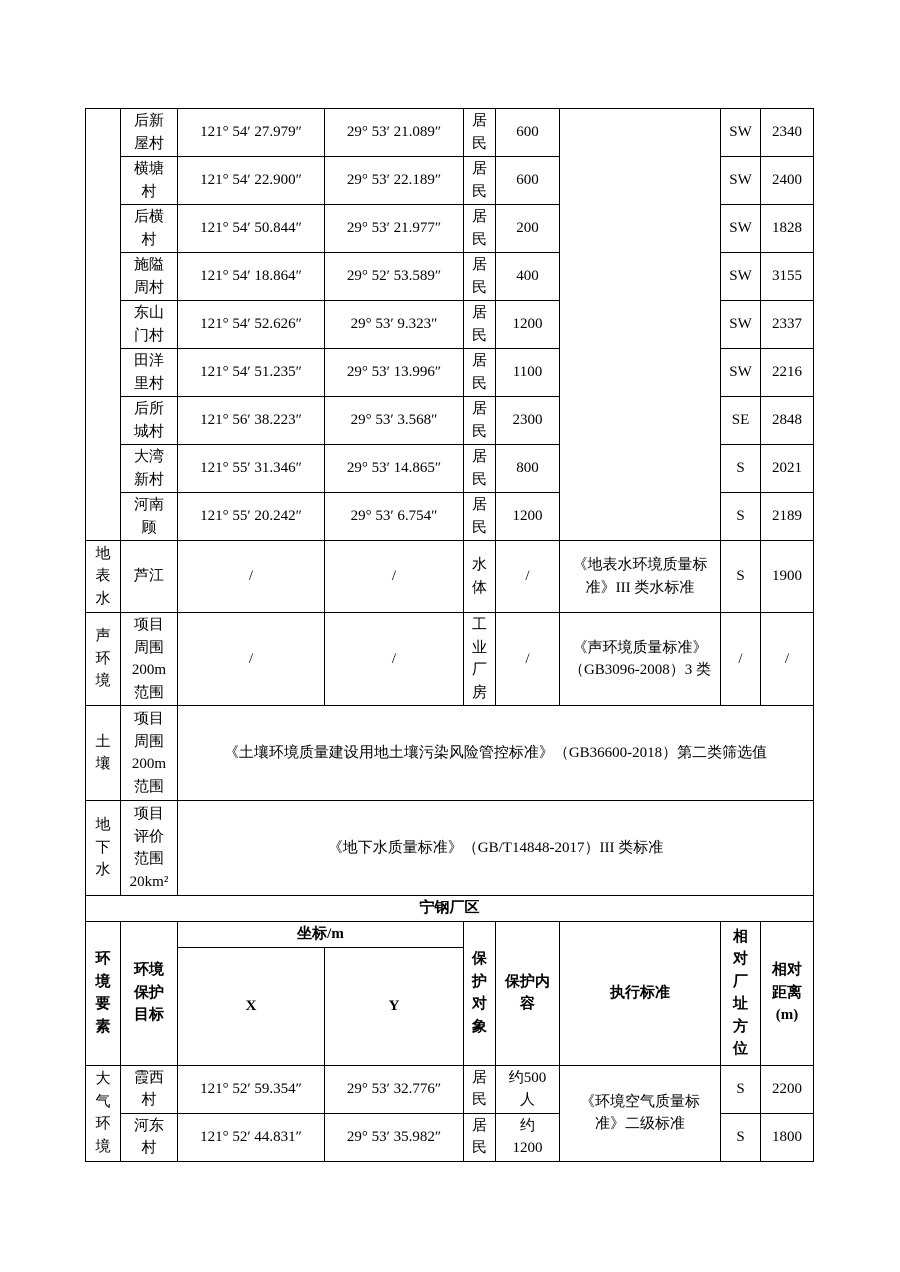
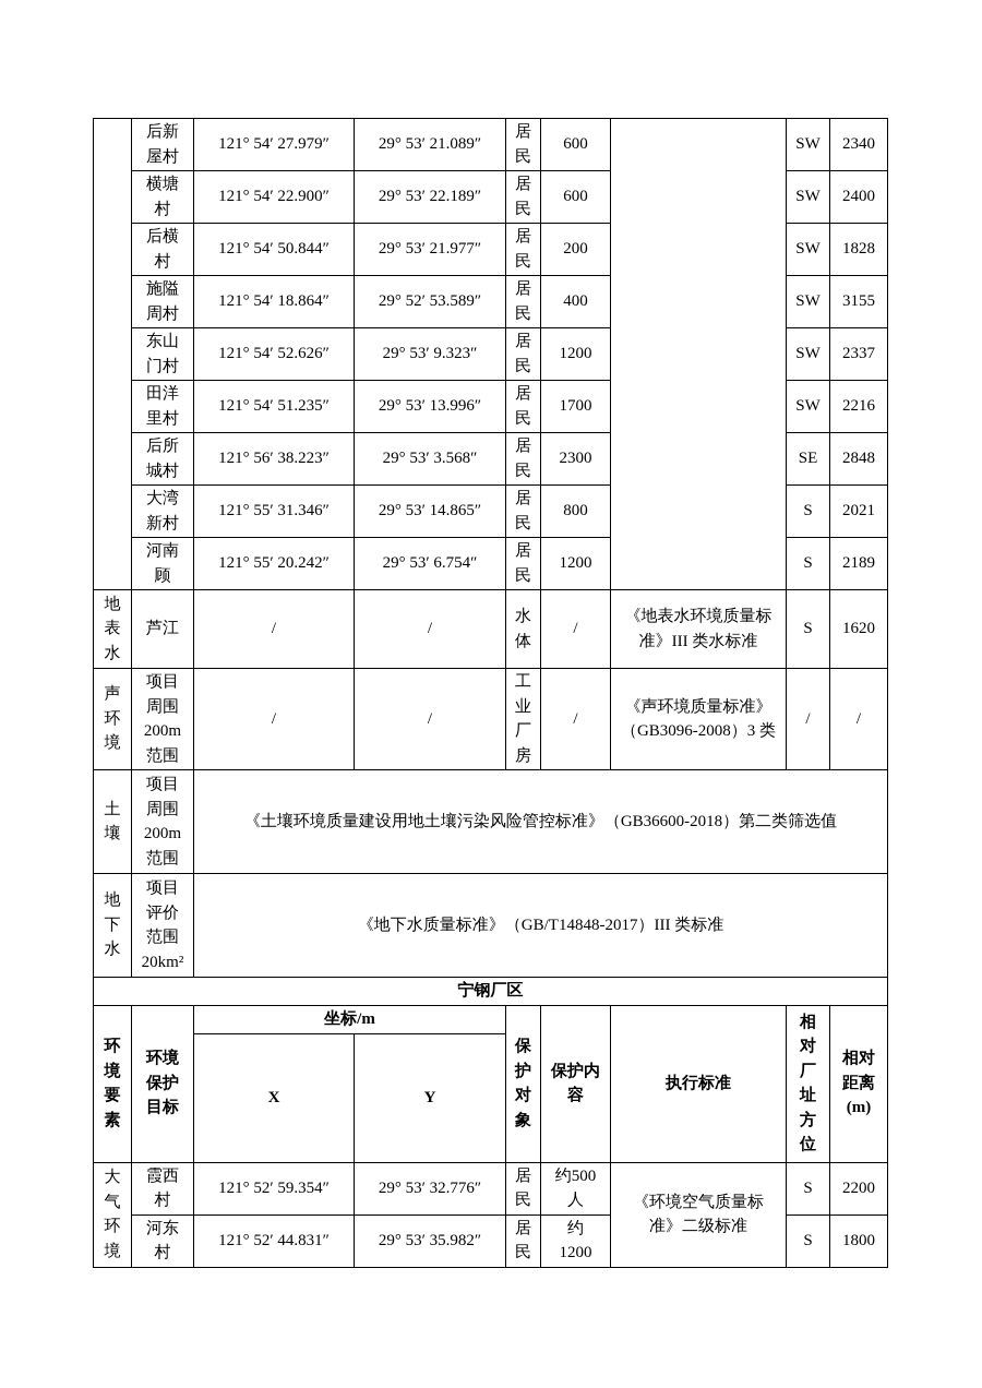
  	后新 屋村	121° 54′ 27.979″	29° 53′ 21.089″	居 民	600		SW	2340
  横塘 村	121° 54′ 22.900″	29° 53′ 22.189″	居 民	600	SW	2400
  后横 村	121° 54′ 50.844″	29° 53′ 21.977″	居 民	200	SW	1828
  施隘 周村	121° 54′ 18.864″	29° 52′ 53.589″	居 民	400	SW	3155
  东山 门村	121° 54′ 52.626″	29° 53′ 9.323″	居 民	1200	SW	2337
- 田洋 里村	121° 54′ 51.235″	29° 53′ 13.996″	居 民	1100	SW	2216
+ 田洋 里村	121° 54′ 51.235″	29° 53′ 13.996″	居 民	1700	SW	2216
  后所 城村	121° 56′ 38.223″	29° 53′ 3.568″	居 民	2300	SE	2848
  大湾 新村	121° 55′ 31.346″	29° 53′ 14.865″	居 民	800	S	2021
  河南 顾	121° 55′ 20.242″	29° 53′ 6.754″	居 民	1200	S	2189
- 地 表 水	芦江	/	/	水 体	/	《地表水环境质量标 准》III 类水标准	S	1900
+ 地 表 水	芦江	/	/	水 体	/	《地表水环境质量标 准》III 类水标准	S	1620
  声 环 境	项目 周围 200m 范围	/	/	工 业 厂 房	/	《声环境质量标准》 （GB3096-2008）3 类	/	/
  土 壤	项目 周围 200m 范围	《土壤环境质量建设用地土壤污染风险管控标准》（GB36600-2018）第二类筛选值
  地 下 水	项目 评价 范围 20km²	《地下水质量标准》（GB/T14848-2017）III 类标准
  宁钢厂区
  环 境 要 素	环境 保护 目标	坐标/m	保 护 对 象	保护内 容	执行标准	相 对 厂 址 方 位	相对 距离 (m)
  X	Y
  大 气 环 境	霞西 村	121° 52′ 59.354″	29° 53′ 32.776″	居 民	约500 人	《环境空气质量标 准》二级标准	S	2200
  河东 村	121° 52′ 44.831″	29° 53′ 35.982″	居 民	约 1200	S	1800
